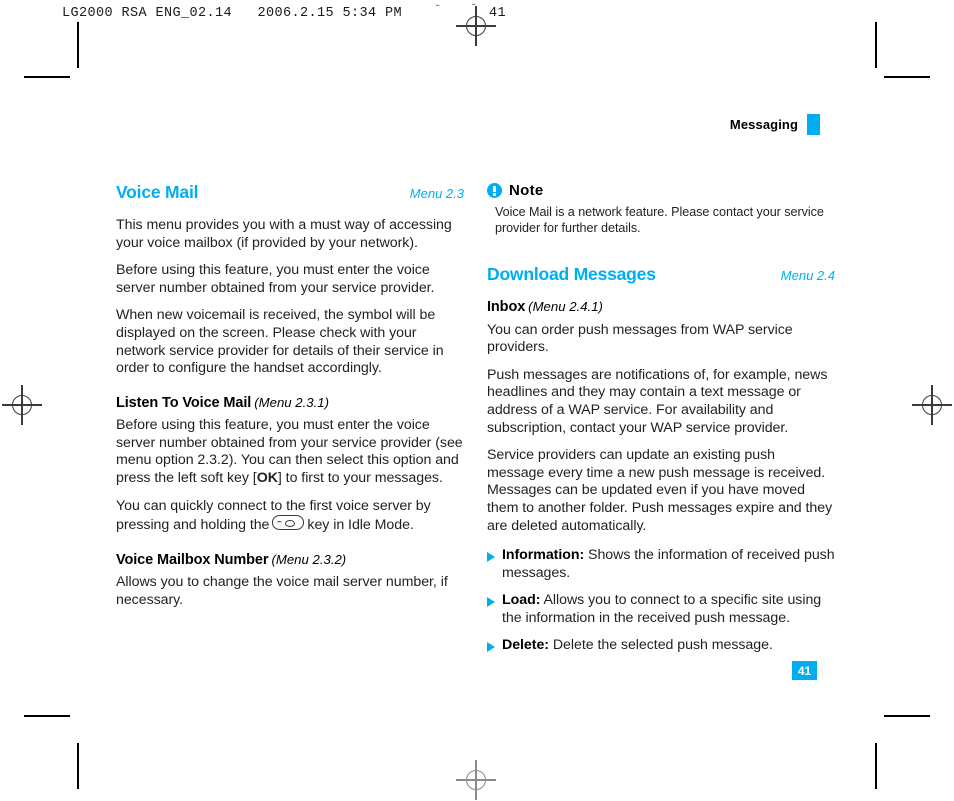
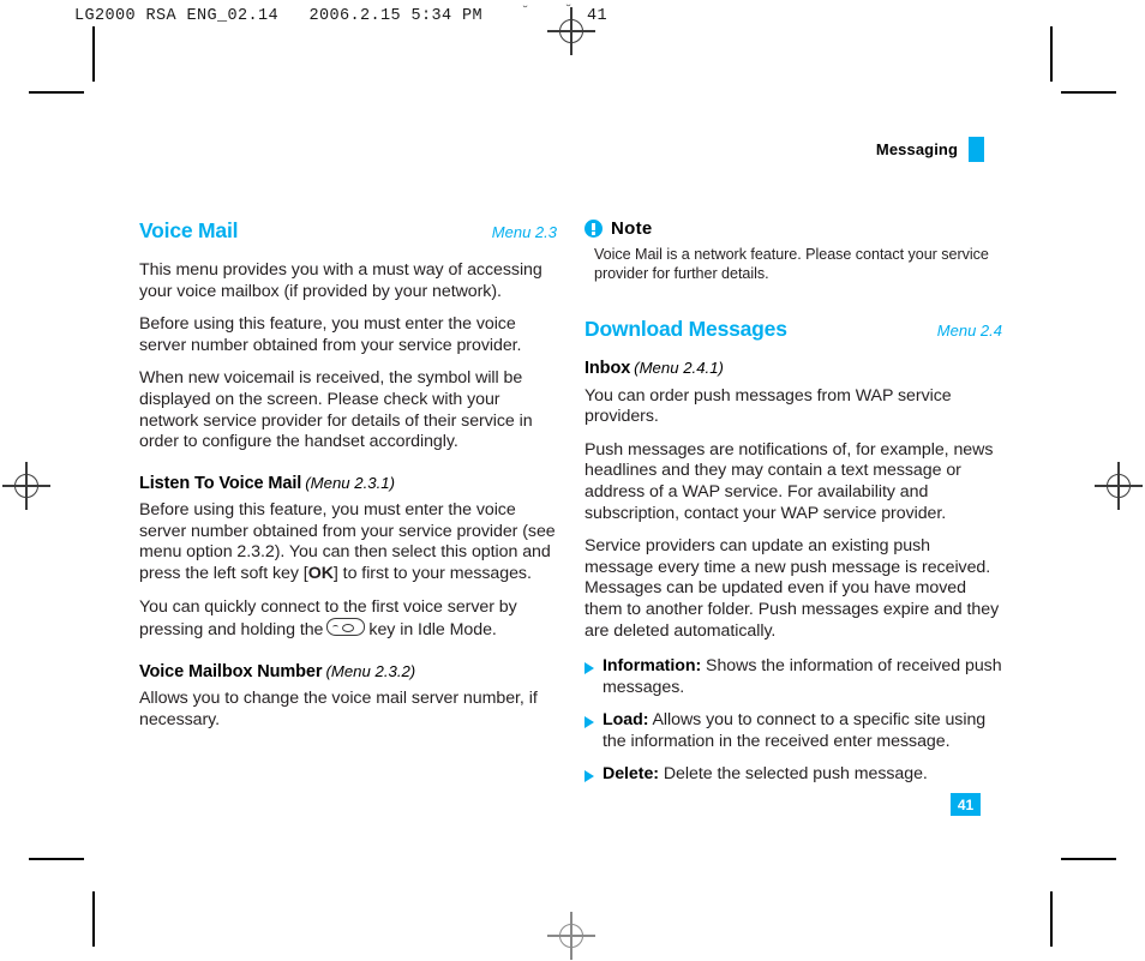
  LG2000 RSA ENG_02.14 2006.2.15 5:34 PM
  ˘
  ˘
  41
  Messaging
  Voice Mail
  Menu 2.3
  This menu provides you with a must way of accessing your voice mailbox (if provided by your network).
  Before using this feature, you must enter the voice server number obtained from your service provider.
  When new voicemail is received, the symbol will be displayed on the screen. Please check with your network service provider for details of their service in order to configure the handset accordingly.
  Listen To Voice Mail (Menu 2.3.1)
  Before using this feature, you must enter the voice server number obtained from your service provider (see menu option 2.3.2). You can then select this option and press the left soft key [OK] to first to your messages.
  You can quickly connect to the first voice server by pressing and holding the key in Idle Mode.
  Voice Mailbox Number (Menu 2.3.2)
  Allows you to change the voice mail server number, if necessary.
  Note
  Voice Mail is a network feature. Please contact your service provider for further details.
  Download Messages
  Menu 2.4
  Inbox (Menu 2.4.1)
  You can order push messages from WAP service providers.
  Push messages are notifications of, for example, news headlines and they may contain a text message or address of a WAP service. For availability and subscription, contact your WAP service provider.
  Service providers can update an existing push message every time a new push message is received. Messages can be updated even if you have moved them to another folder. Push messages expire and they are deleted automatically.
  Information: Shows the information of received push messages.
- Load: Allows you to connect to a specific site using the information in the received push message.
+ Load: Allows you to connect to a specific site using the information in the received enter message.
  Delete: Delete the selected push message.
  41
